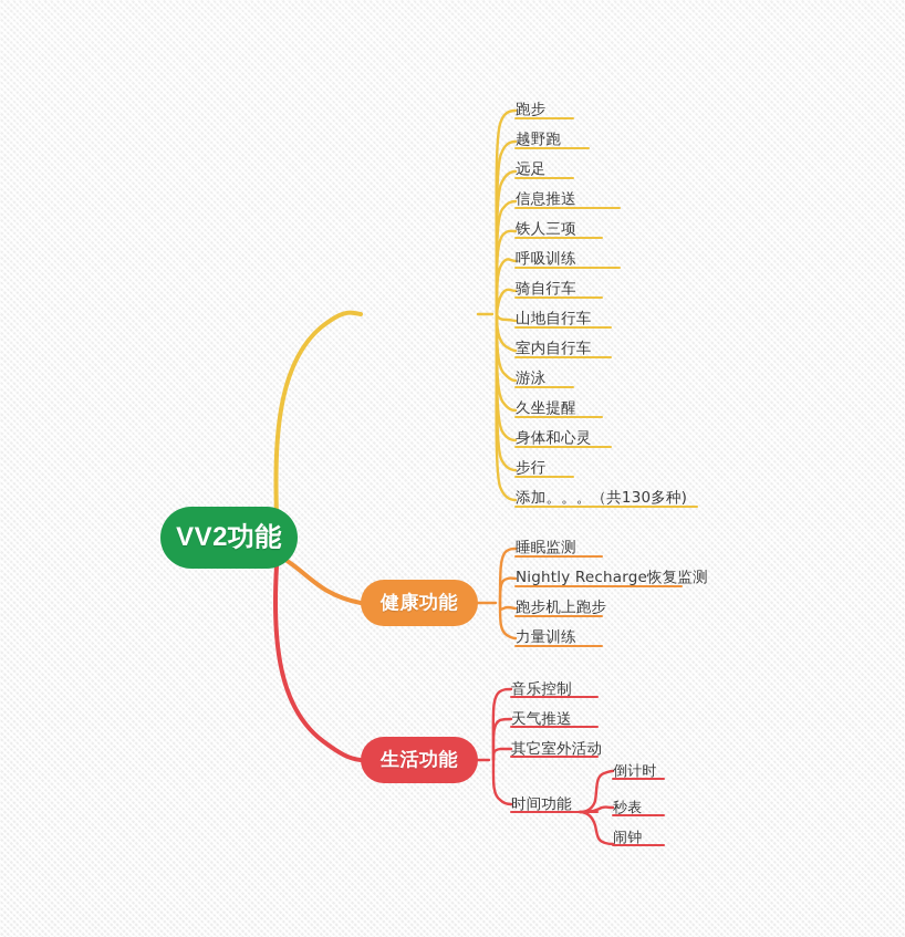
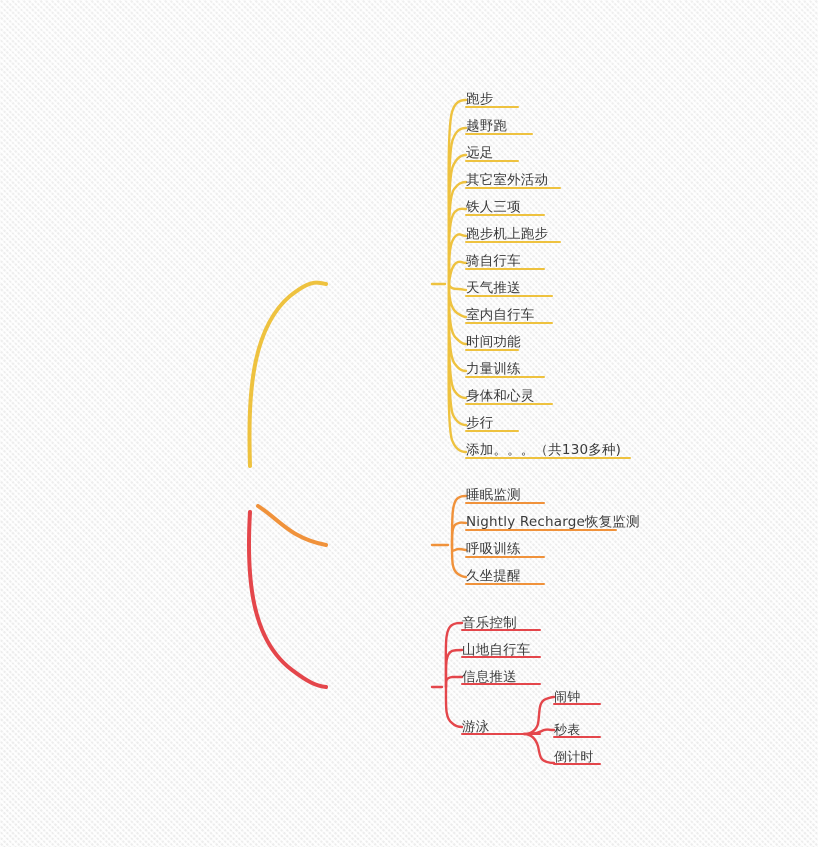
- VV2功能
- 健康功能
- 生活功能
  跑步
  越野跑
  远足
- 信息推送
+ 其它室外活动
  铁人三项
- 呼吸训练
+ 跑步机上跑步
  骑自行车
- 山地自行车
+ 天气推送
  室内自行车
- 游泳
+ 时间功能
- 久坐提醒
+ 力量训练
  身体和心灵
  步行
  添加。。。（共130多种)
  睡眠监测
  Nightly Recharge恢复监测
- 跑步机上跑步
+ 呼吸训练
- 力量训练
+ 久坐提醒
  音乐控制
- 天气推送
+ 山地自行车
- 其它室外活动
+ 信息推送
- 时间功能
+ 游泳
- 倒计时
+ 闹钟
  秒表
- 闹钟
+ 倒计时
